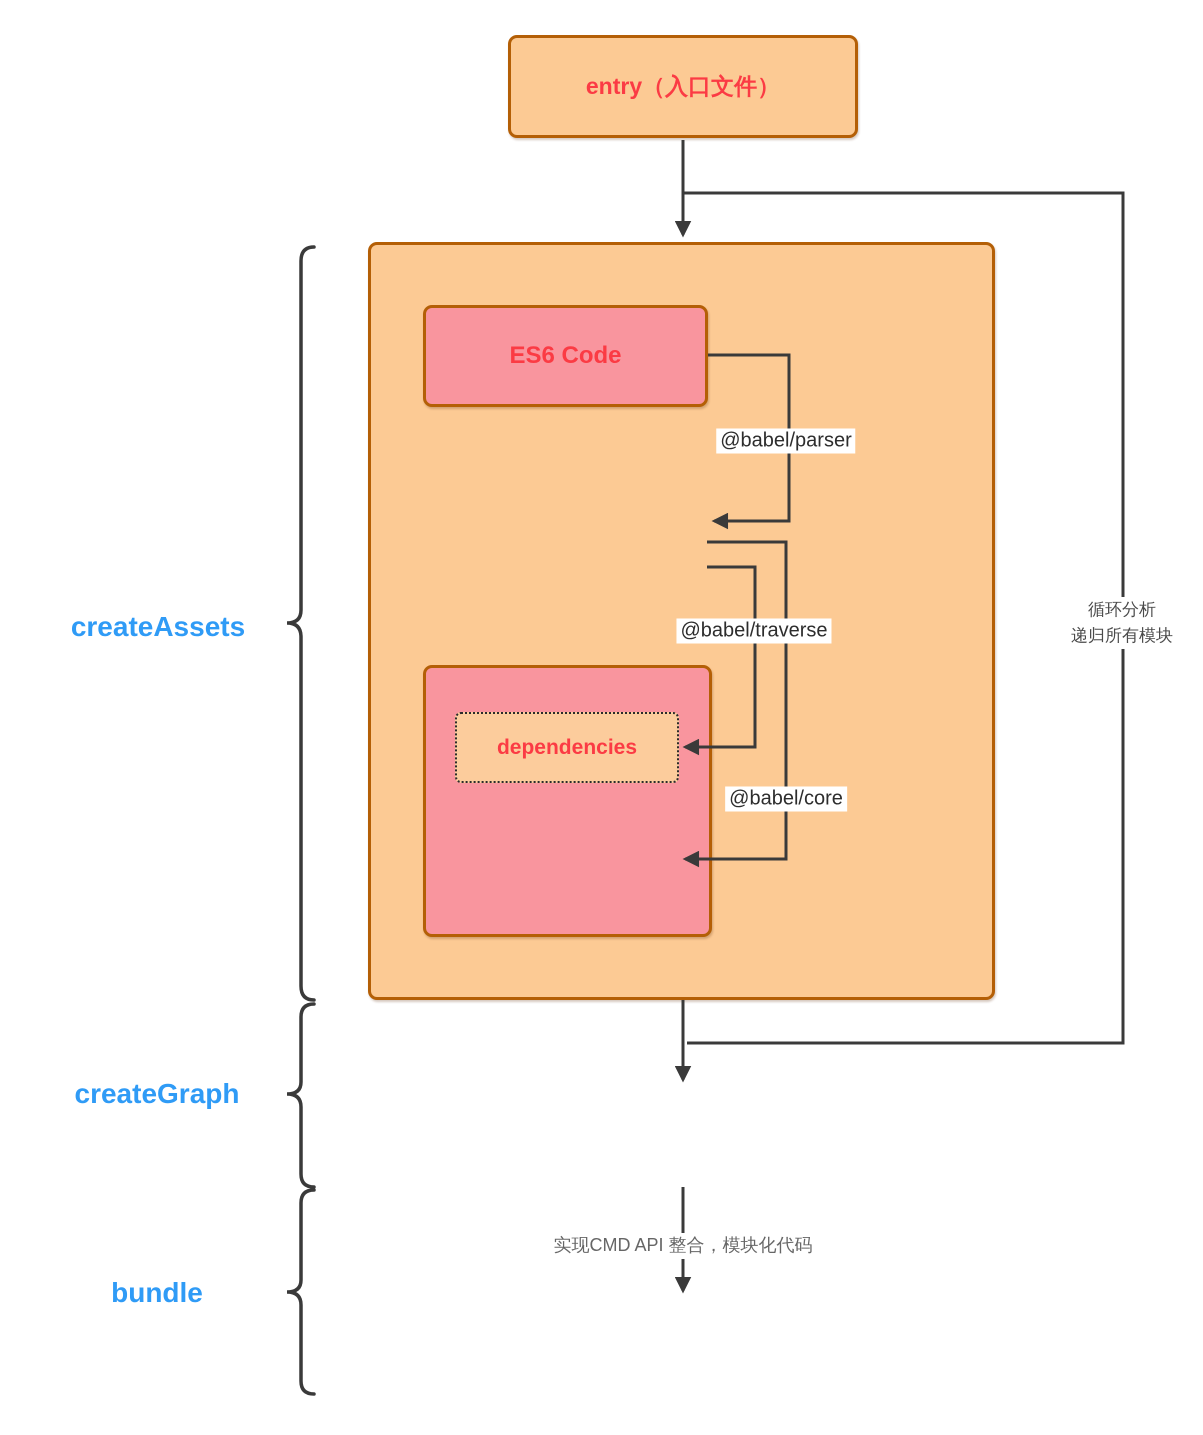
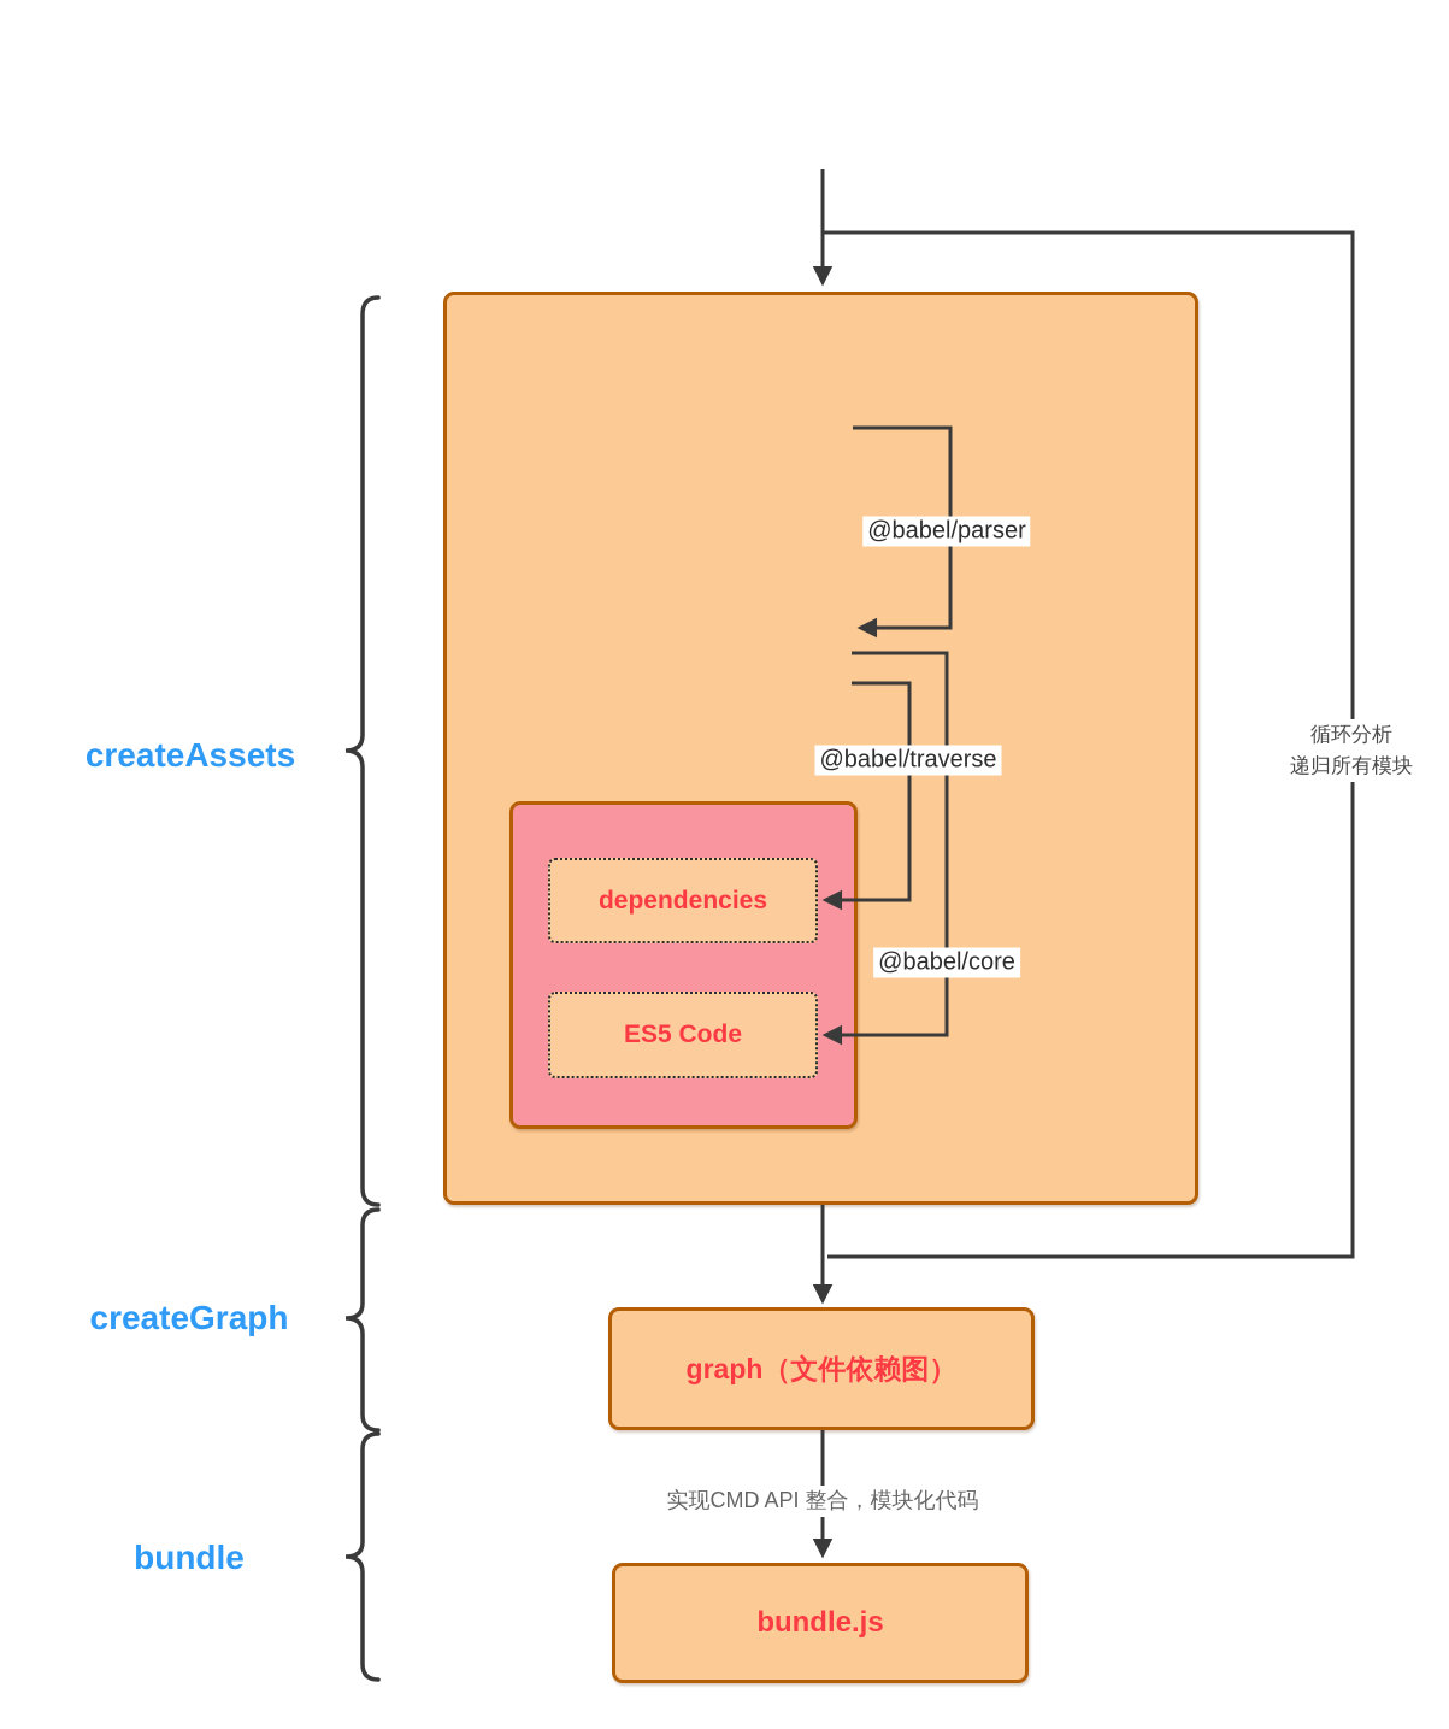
- entry（入口文件）
- ES6 Code
  dependencies
+ ES5 Code
+ graph（文件依赖图）
+ bundle.js
  @babel/parser
  @babel/traverse
  @babel/core
  循环分析
  递归所有模块
  实现CMD API 整合，模块化代码
  createAssets
  createGraph
  bundle
